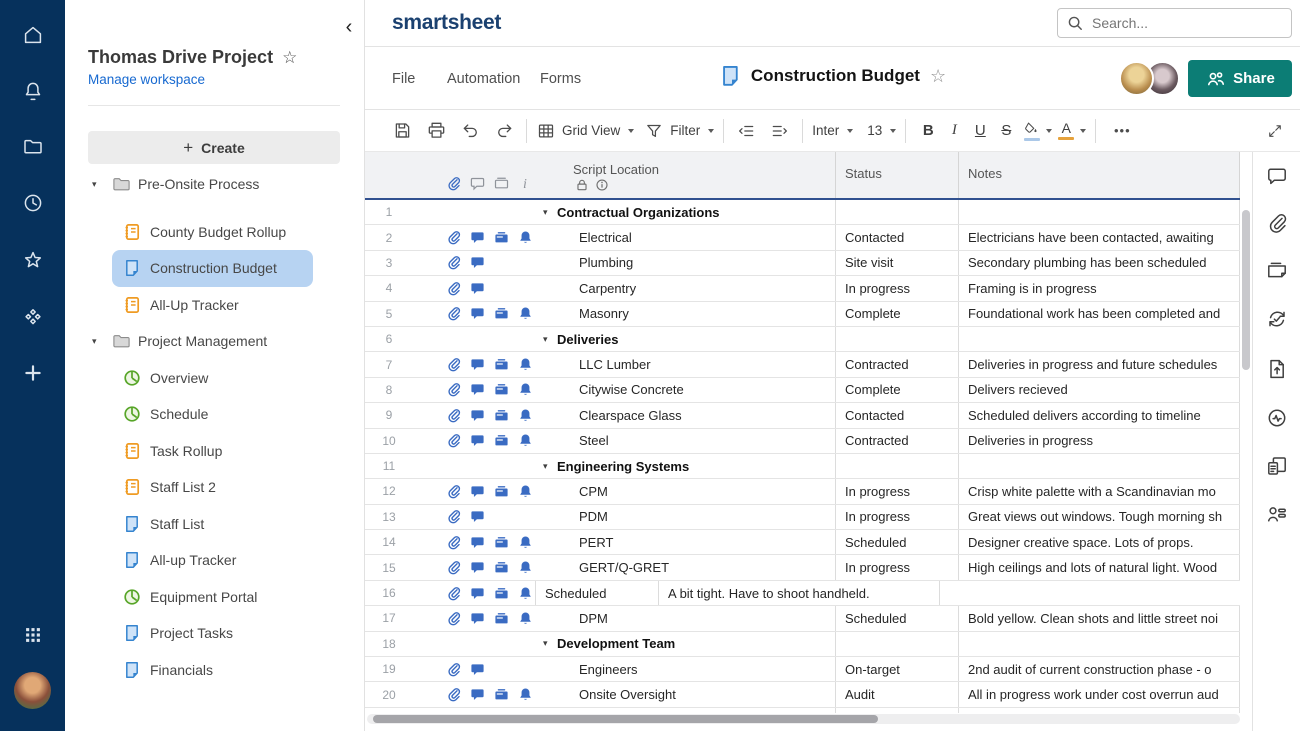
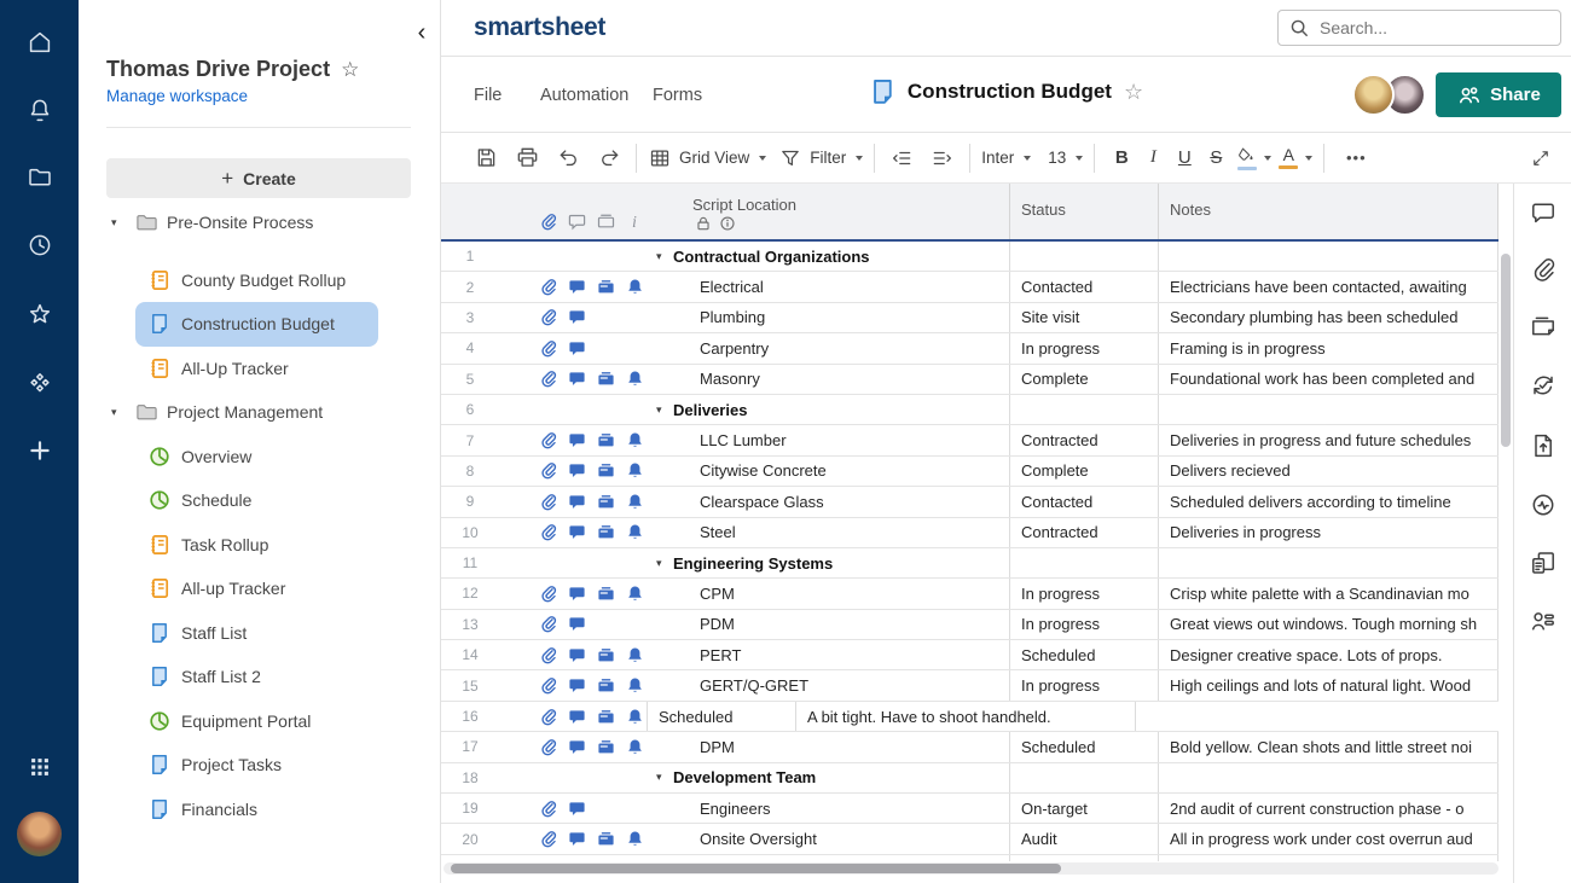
  ‹
  Thomas Drive Project ☆
  Manage workspace
  +
  Create
  ▾
  Pre-Onsite Process
  County Budget Rollup
  Construction Budget
  All-Up Tracker
  ▾
  Project Management
  Overview
  Schedule
  Task Rollup
- Staff List 2
+ All-up Tracker
  Staff List
- All-up Tracker
+ Staff List 2
  Equipment Portal
  Project Tasks
  Financials
  smartsheet
  Search...
  File
  Automation
  Forms
  Construction Budget
  ☆
  Share
  Grid View
  Filter
  Inter
  13
  B
  I
  U
  S
  A
  •••
  i
  Script Location
  Status
  Notes
  1
  ▾
  Contractual Organizations
  2
  Electrical
  Contacted
  Electricians have been contacted, awaiting
  3
  Plumbing
  Site visit
  Secondary plumbing has been scheduled
  4
  Carpentry
  In progress
  Framing is in progress
  5
  Masonry
  Complete
  Foundational work has been completed and
  6
  ▾
  Deliveries
  7
  LLC Lumber
  Contracted
  Deliveries in progress and future schedules
  8
  Citywise Concrete
  Complete
  Delivers recieved
  9
  Clearspace Glass
  Contacted
  Scheduled delivers according to timeline
  10
  Steel
  Contracted
  Deliveries in progress
  11
  ▾
  Engineering Systems
  12
  CPM
  In progress
  Crisp white palette with a Scandinavian mo
  13
  PDM
  In progress
  Great views out windows. Tough morning sh
  14
  PERT
  Scheduled
  Designer creative space. Lots of props.
  15
  GERT/Q-GRET
  In progress
  High ceilings and lots of natural light. Wood
  16
  Scheduled
  A bit tight. Have to shoot handheld.
  17
  DPM
  Scheduled
  Bold yellow. Clean shots and little street noi
  18
  ▾
  Development Team
  19
  Engineers
  On-target
  2nd audit of current construction phase - o
  20
  Onsite Oversight
  Audit
  All in progress work under cost overrun aud
